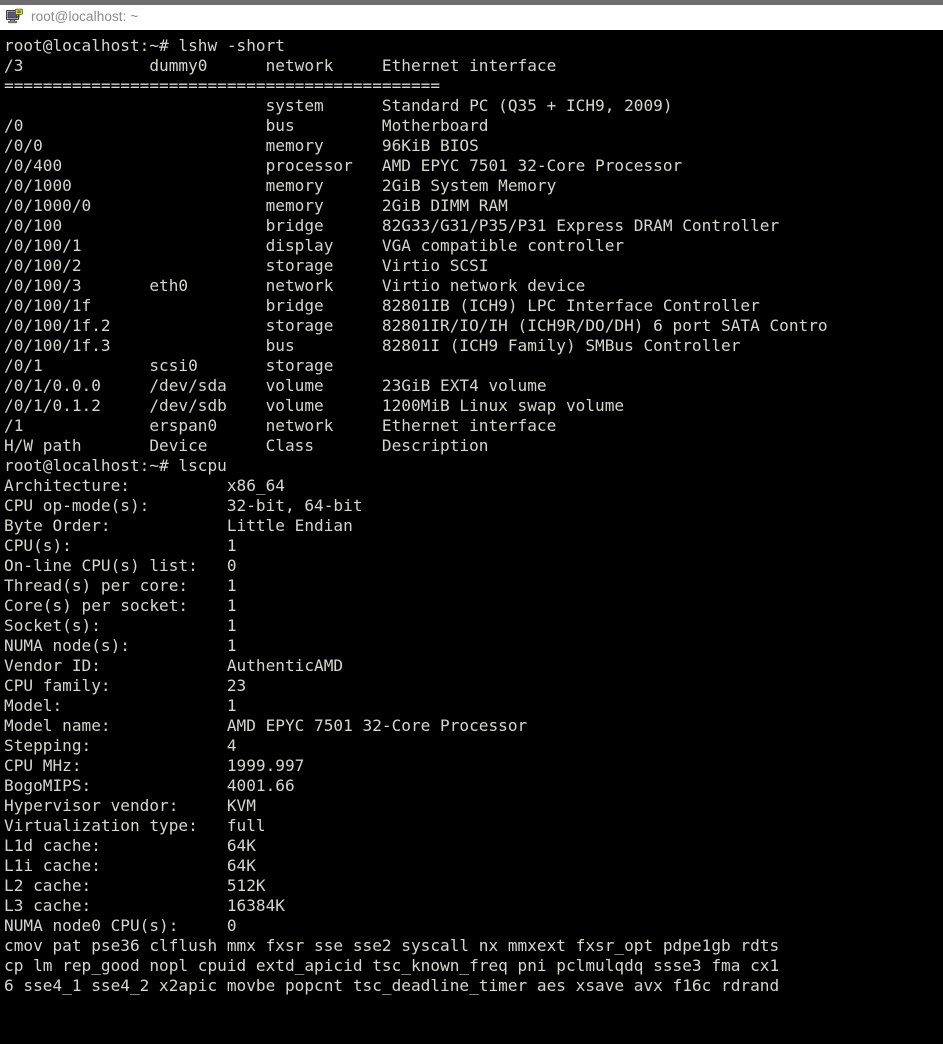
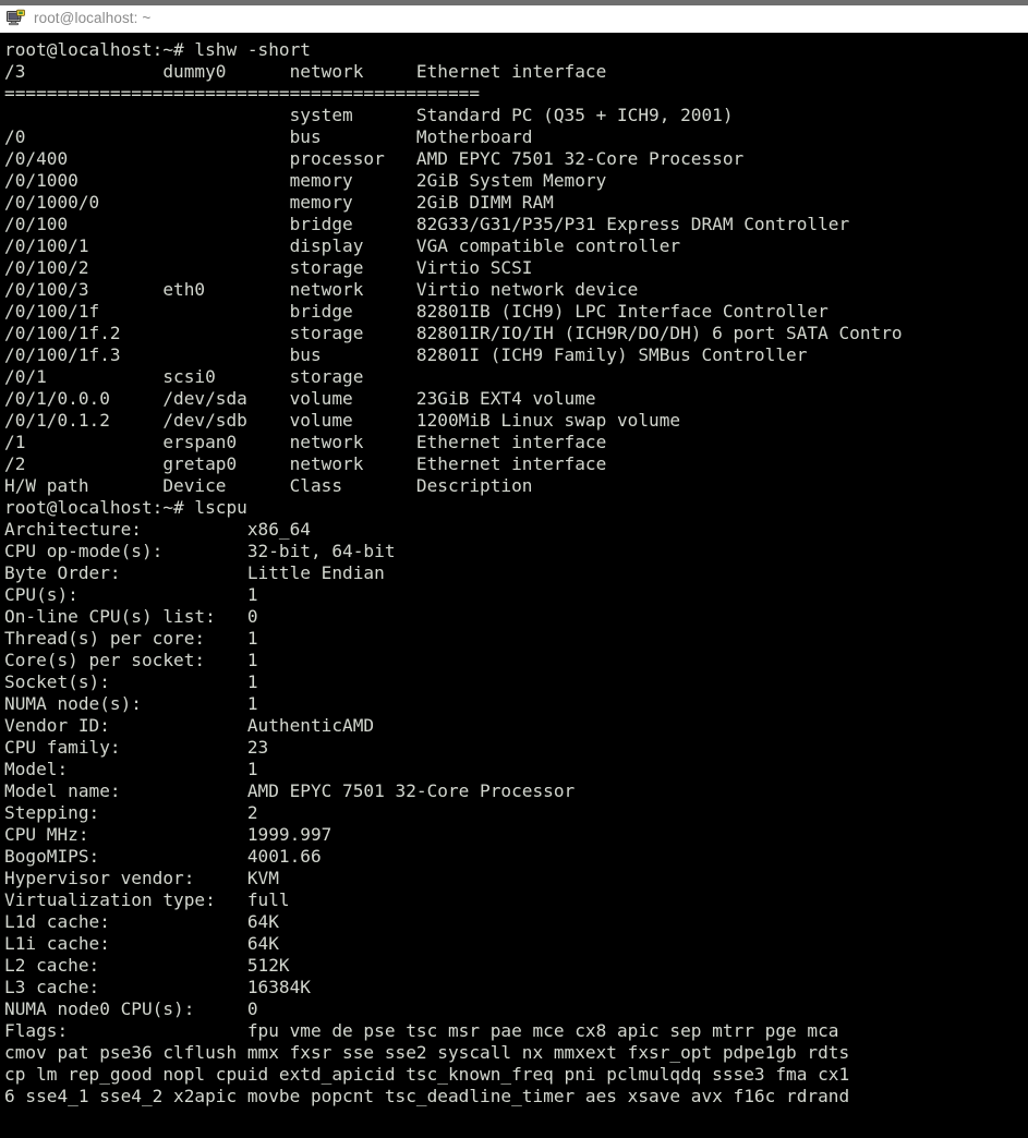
  root@localhost: ~
  root@localhost:~# lshw -short
  /3 dummy0 network Ethernet interface
  =============================================
- system Standard PC (Q35 + ICH9, 2009)
+ system Standard PC (Q35 + ICH9, 2001)
  /0 bus Motherboard
- /0/0 memory 96KiB BIOS
  /0/400 processor AMD EPYC 7501 32-Core Processor
  /0/1000 memory 2GiB System Memory
  /0/1000/0 memory 2GiB DIMM RAM
  /0/100 bridge 82G33/G31/P35/P31 Express DRAM Controller
  /0/100/1 display VGA compatible controller
  /0/100/2 storage Virtio SCSI
  /0/100/3 eth0 network Virtio network device
  /0/100/1f bridge 82801IB (ICH9) LPC Interface Controller
  /0/100/1f.2 storage 82801IR/IO/IH (ICH9R/DO/DH) 6 port SATA Contro
  /0/100/1f.3 bus 82801I (ICH9 Family) SMBus Controller
  /0/1 scsi0 storage
  /0/1/0.0.0 /dev/sda volume 23GiB EXT4 volume
  /0/1/0.1.2 /dev/sdb volume 1200MiB Linux swap volume
  /1 erspan0 network Ethernet interface
+ /2 gretap0 network Ethernet interface
  H/W path Device Class Description
  root@localhost:~# lscpu
  Architecture: x86_64
  CPU op-mode(s): 32-bit, 64-bit
  Byte Order: Little Endian
  CPU(s): 1
  On-line CPU(s) list: 0
  Thread(s) per core: 1
  Core(s) per socket: 1
  Socket(s): 1
  NUMA node(s): 1
  Vendor ID: AuthenticAMD
  CPU family: 23
  Model: 1
  Model name: AMD EPYC 7501 32-Core Processor
- Stepping: 4
+ Stepping: 2
  CPU MHz: 1999.997
  BogoMIPS: 4001.66
  Hypervisor vendor: KVM
  Virtualization type: full
  L1d cache: 64K
  L1i cache: 64K
  L2 cache: 512K
  L3 cache: 16384K
  NUMA node0 CPU(s): 0
+ Flags: fpu vme de pse tsc msr pae mce cx8 apic sep mtrr pge mca
  cmov pat pse36 clflush mmx fxsr sse sse2 syscall nx mmxext fxsr_opt pdpe1gb rdts
  cp lm rep_good nopl cpuid extd_apicid tsc_known_freq pni pclmulqdq ssse3 fma cx1
  6 sse4_1 sse4_2 x2apic movbe popcnt tsc_deadline_timer aes xsave avx f16c rdrand
